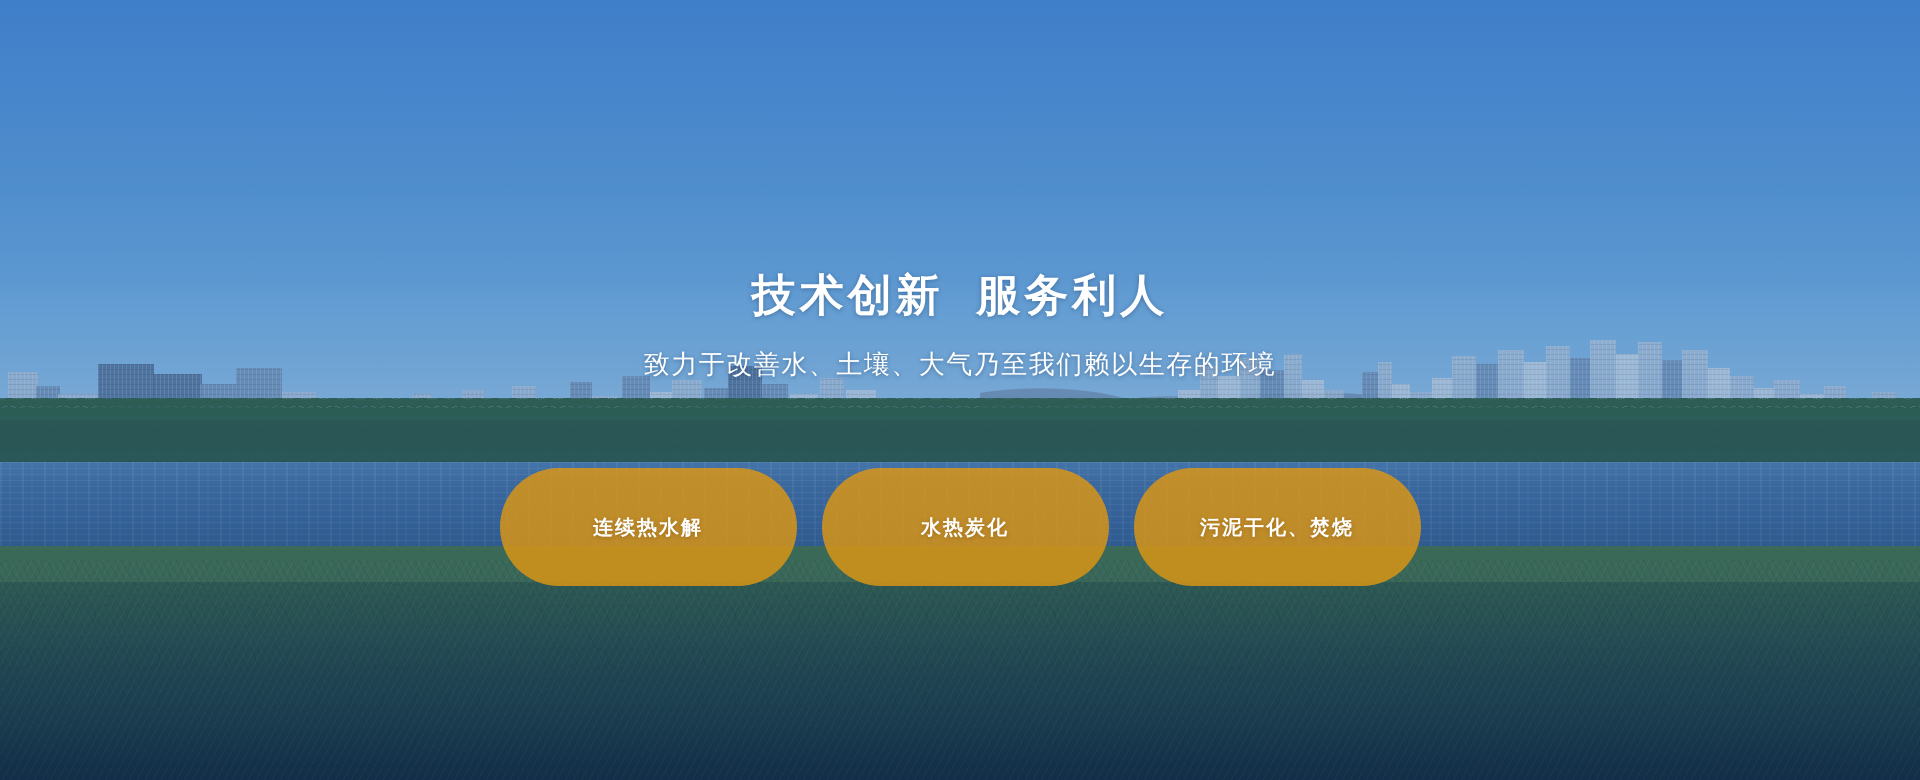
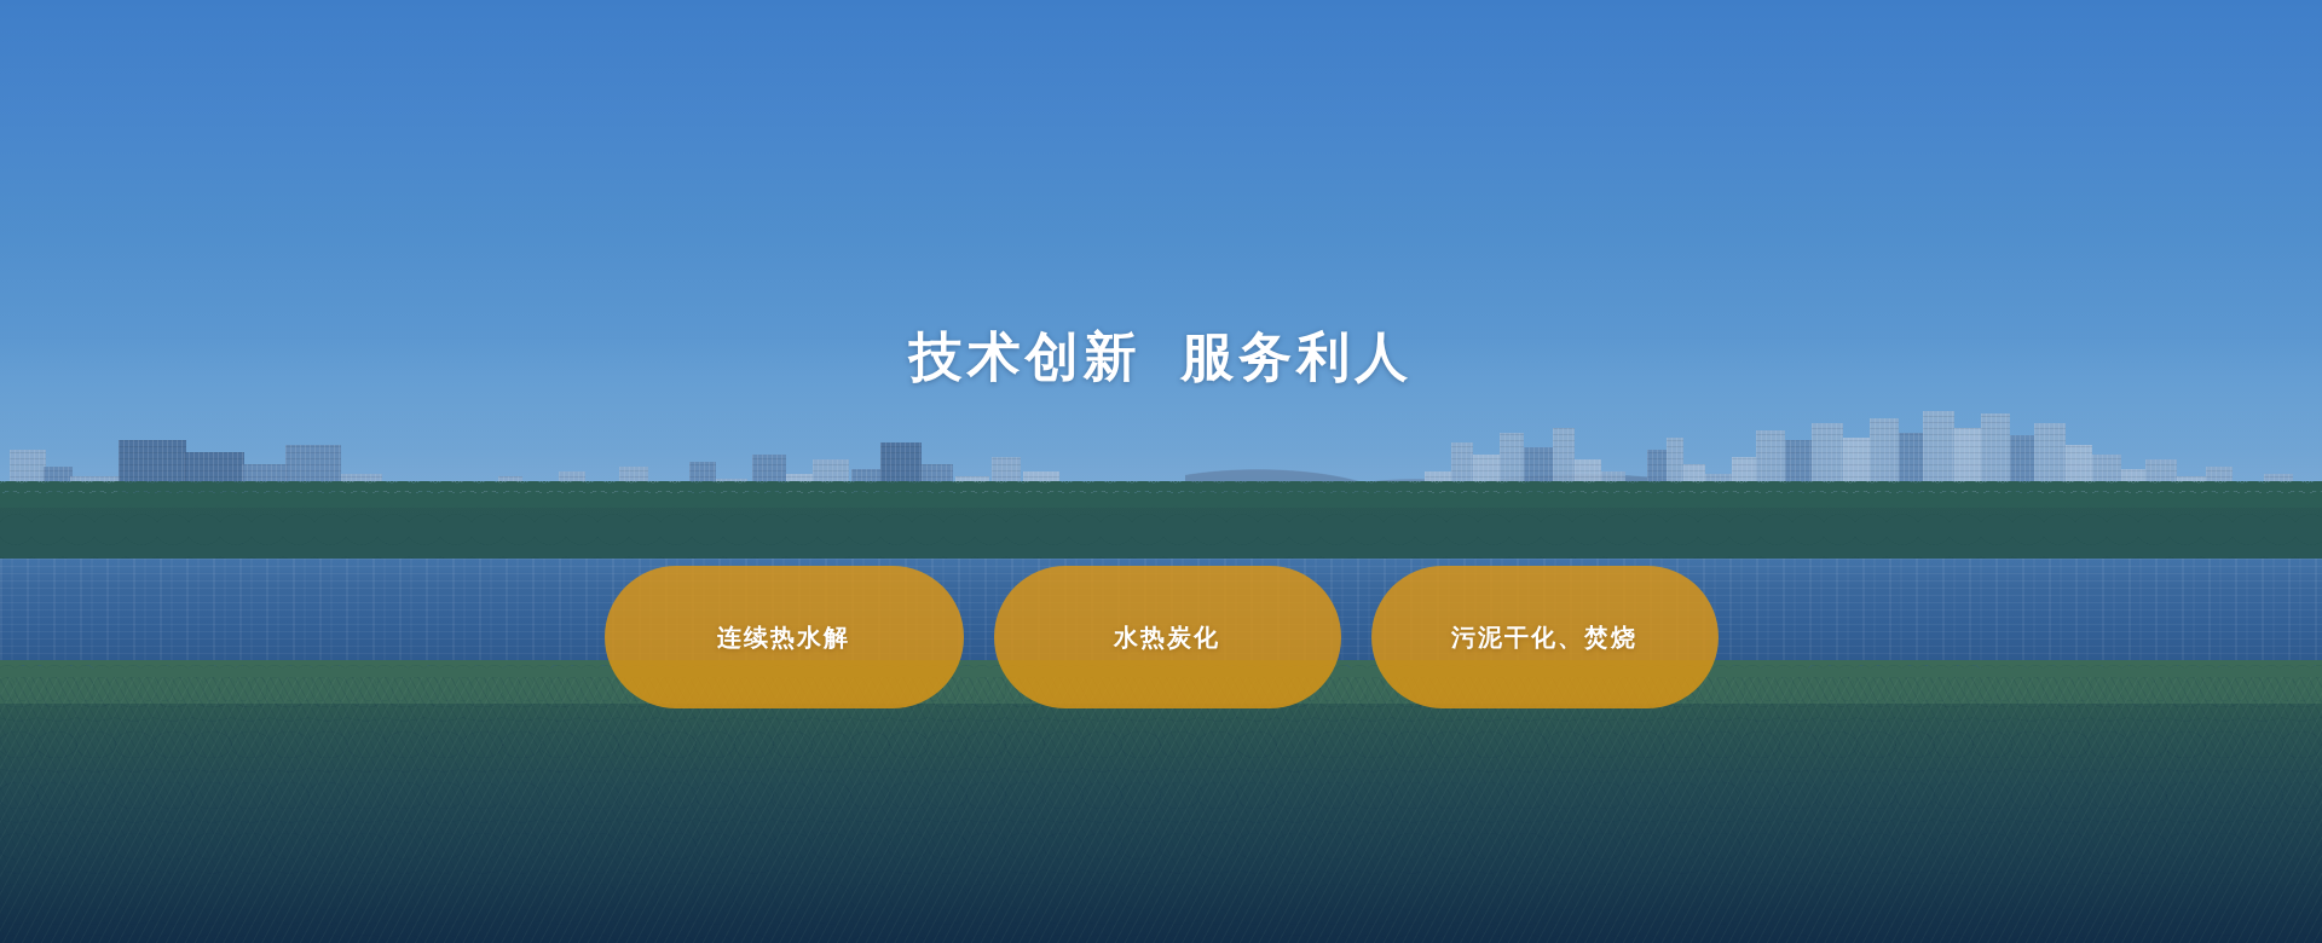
  技术创新 服务利人
- 致力于改善水、土壤、大气乃至我们赖以生存的环境
  连续热水解
  水热炭化
  污泥干化、焚烧
